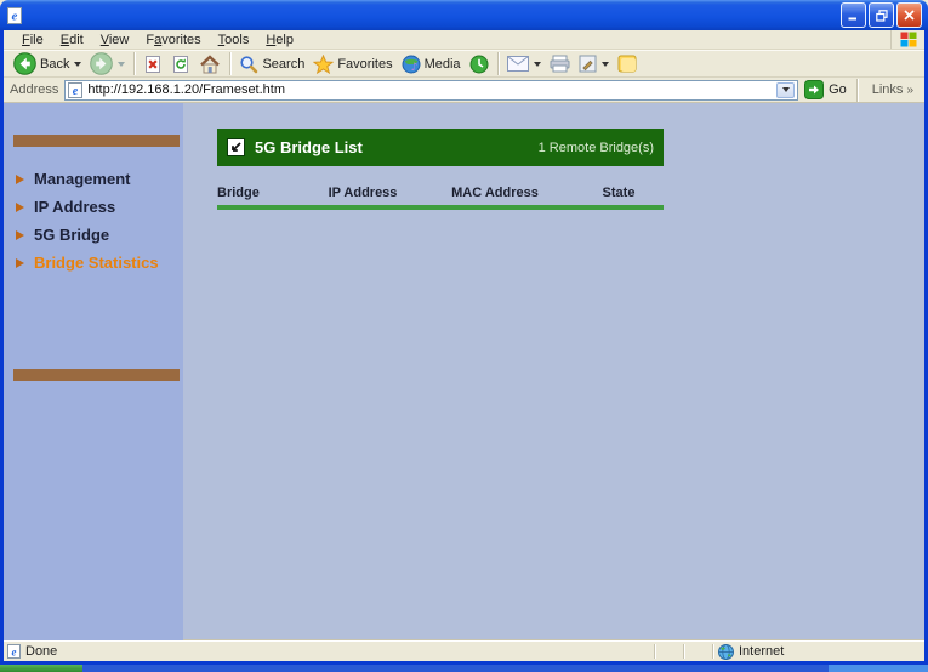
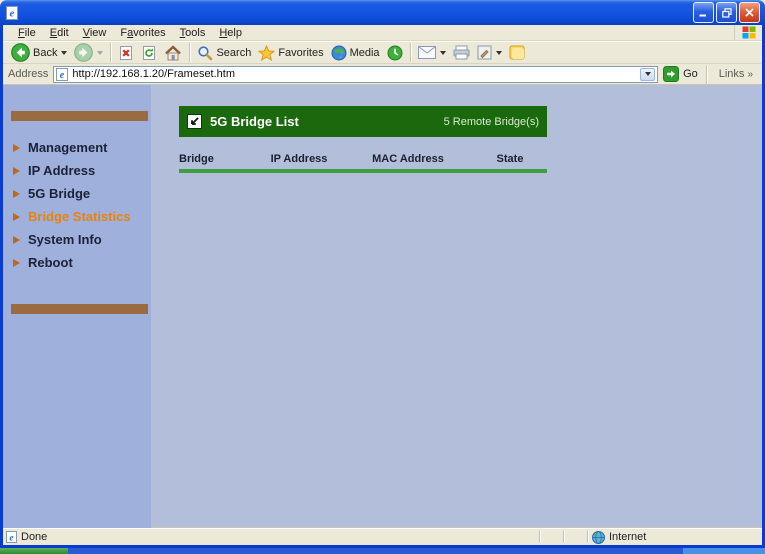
  e
  File
  Edit
  View
  Favorites
  Tools
  Help
  Back
  Search
  Favorites
  ♪
  Media
  Address
  e
  http://192.168.1.20/Frameset.htm
  Go
  Links
  »
  Management
  IP Address
  5G Bridge
  Bridge Statistics
+ System Info
+ Reboot
  5G Bridge List
- 1 Remote Bridge(s)
+ 5 Remote Bridge(s)
  Bridge
  IP Address
  MAC Address
  State
  e
  Done
  Internet
